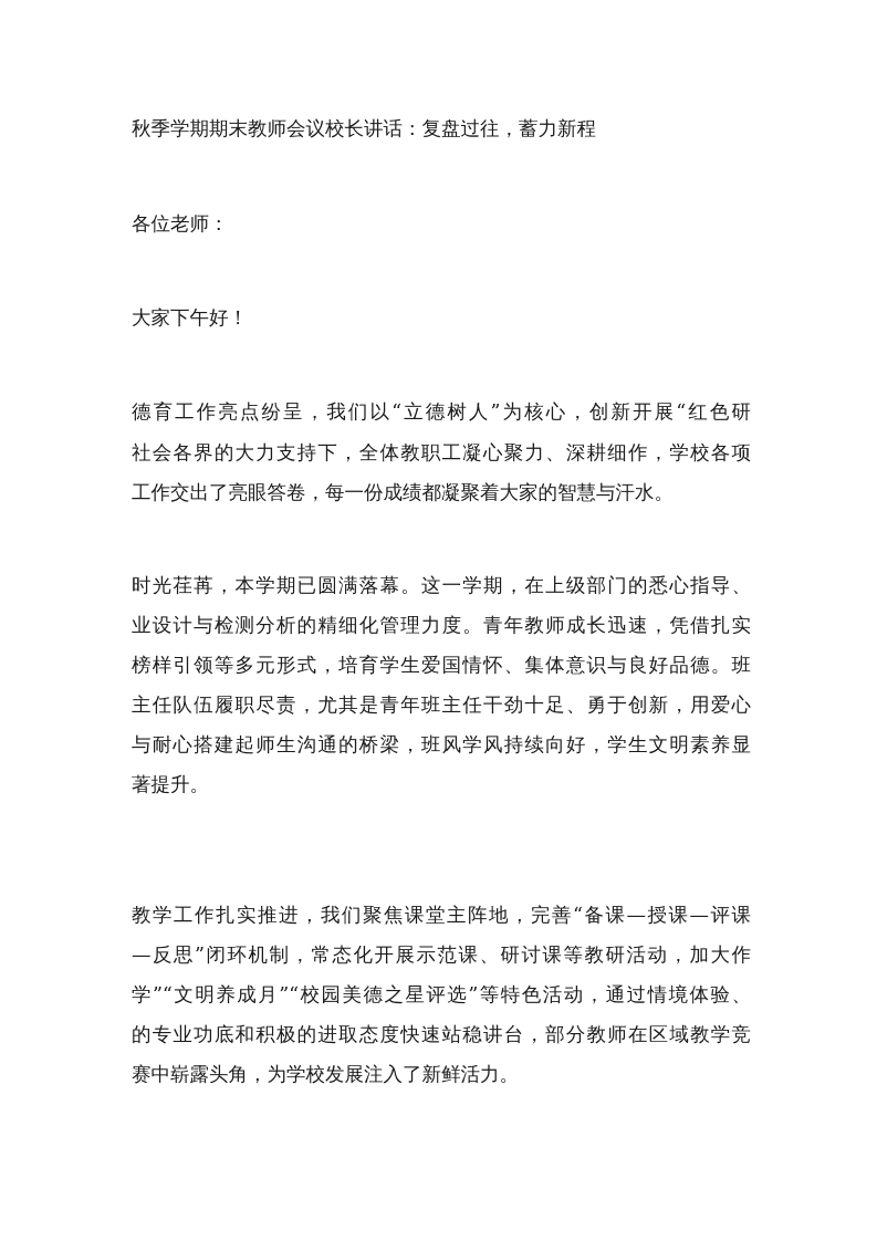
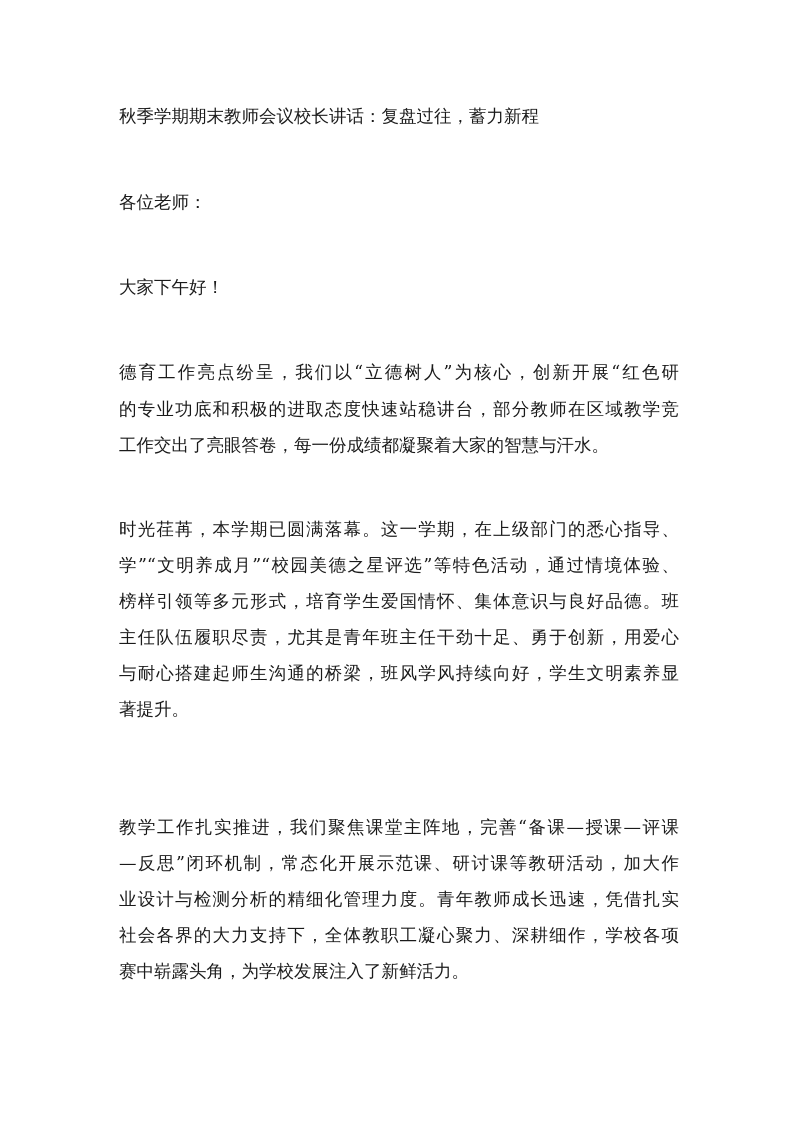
  秋季学期期末教师会议校长讲话：复盘过往，蓄力新程
  各位老师：
  大家下午好！
  德育工作亮点纷呈，我们以“立德树人”为核心，创新开展“红色研
- 社会各界的大力支持下，全体教职工凝心聚力、深耕细作，学校各项
+ 的专业功底和积极的进取态度快速站稳讲台，部分教师在区域教学竞
  工作交出了亮眼答卷，每一份成绩都凝聚着大家的智慧与汗水。
  时光荏苒，本学期已圆满落幕。这一学期，在上级部门的悉心指导、
- 业设计与检测分析的精细化管理力度。青年教师成长迅速，凭借扎实
+ 学”“文明养成月”“校园美德之星评选”等特色活动，通过情境体验、
  榜样引领等多元形式，培育学生爱国情怀、集体意识与良好品德。班
  主任队伍履职尽责，尤其是青年班主任干劲十足、勇于创新，用爱心
  与耐心搭建起师生沟通的桥梁，班风学风持续向好，学生文明素养显
  著提升。
  教学工作扎实推进，我们聚焦课堂主阵地，完善“备课—授课—评课
  —反思”闭环机制，常态化开展示范课、研讨课等教研活动，加大作
- 学”“文明养成月”“校园美德之星评选”等特色活动，通过情境体验、
+ 业设计与检测分析的精细化管理力度。青年教师成长迅速，凭借扎实
- 的专业功底和积极的进取态度快速站稳讲台，部分教师在区域教学竞
+ 社会各界的大力支持下，全体教职工凝心聚力、深耕细作，学校各项
  赛中崭露头角，为学校发展注入了新鲜活力。
